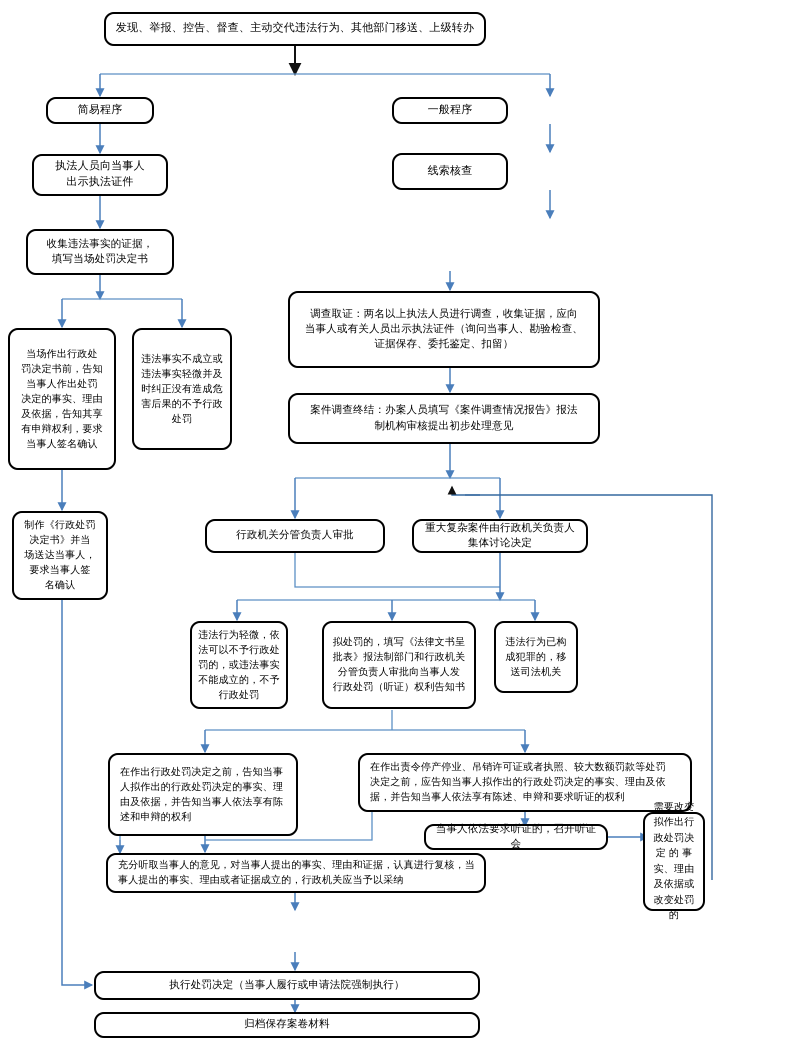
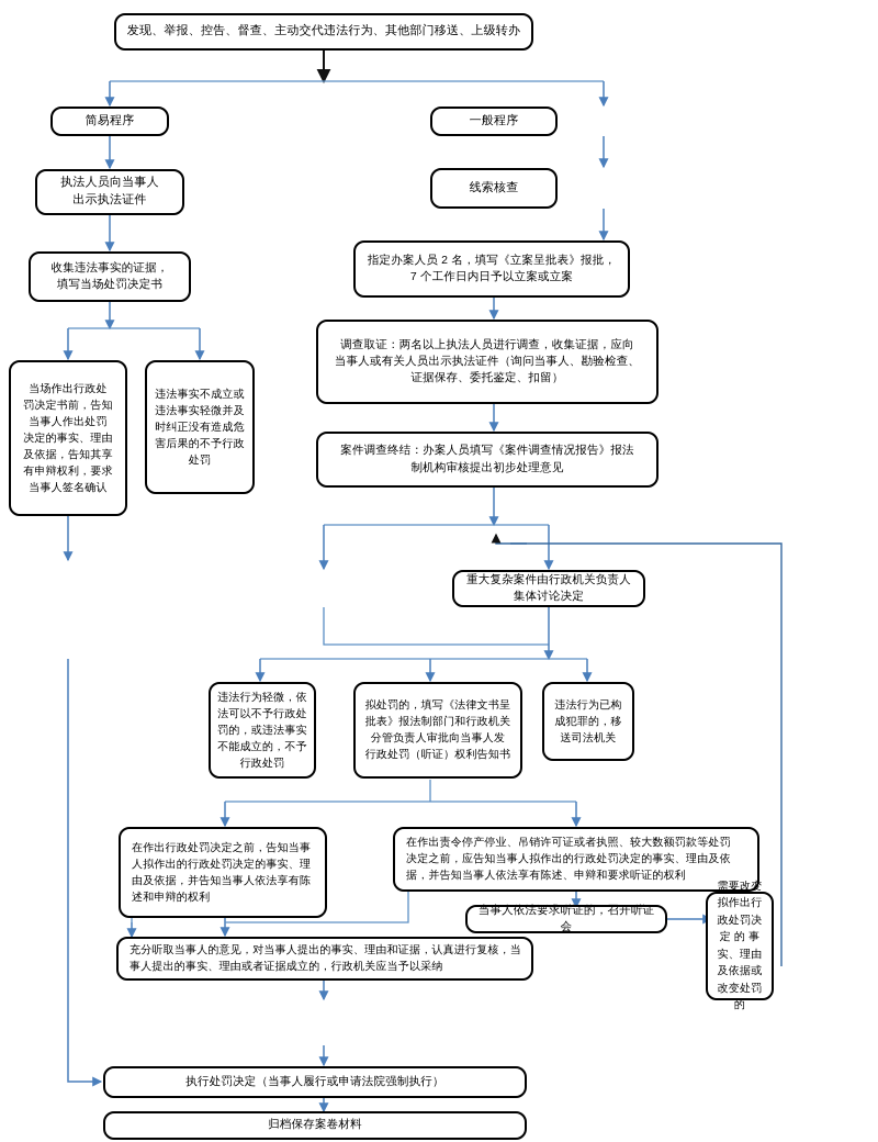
  发现、举报、控告、督查、主动交代违法行为、其他部门移送、上级转办
  简易程序
  一般程序
  执法人员向当事人
  出示执法证件
  线索核查
  收集违法事实的证据，
  填写当场处罚决定书
+ 指定办案人员 2 名，填写《立案呈批表》报批，
+ 7 个工作日内日予以立案或立案
  当场作出行政处
  罚决定书前，告知
  当事人作出处罚
  决定的事实、理由
  及依据，告知其享
  有申辩权利，要求
  当事人签名确认
  违法事实不成立或
  违法事实轻微并及
  时纠正没有造成危
  害后果的不予行政
  处罚
  调查取证：两名以上执法人员进行调查，收集证据，应向
  当事人或有关人员出示执法证件（询问当事人、勘验检查、
  证据保存、委托鉴定、扣留）
  案件调查终结：办案人员填写《案件调查情况报告》报法
  制机构审核提出初步处理意见
- 制作《行政处罚
- 决定书》并当
- 场送达当事人，
- 要求当事人签
- 名确认
- 行政机关分管负责人审批
  重大复杂案件由行政机关负责人
  集体讨论决定
  违法行为轻微，依
  法可以不予行政处
  罚的，或违法事实
  不能成立的，不予
  行政处罚
  拟处罚的，填写《法律文书呈
  批表》报法制部门和行政机关
  分管负责人审批向当事人发
  行政处罚（听证）权利告知书
  违法行为已构
  成犯罪的，移
  送司法机关
  在作出行政处罚决定之前，告知当事
  人拟作出的行政处罚决定的事实、理
  由及依据，并告知当事人依法享有陈
  述和申辩的权利
  在作出责令停产停业、吊销许可证或者执照、较大数额罚款等处罚
  决定之前，应告知当事人拟作出的行政处罚决定的事实、理由及依
  据，并告知当事人依法享有陈述、申辩和要求听证的权利
  当事人依法要求听证的，召开听证会
  需要改变
  拟作出行
  政处罚决
  定 的 事
  实、理由
  及依据或
  改变处罚
  的
  充分听取当事人的意见，对当事人提出的事实、理由和证据，认真进行复核，当
  事人提出的事实、理由或者证据成立的，行政机关应当予以采纳
  执行处罚决定（当事人履行或申请法院强制执行）
  归档保存案卷材料
